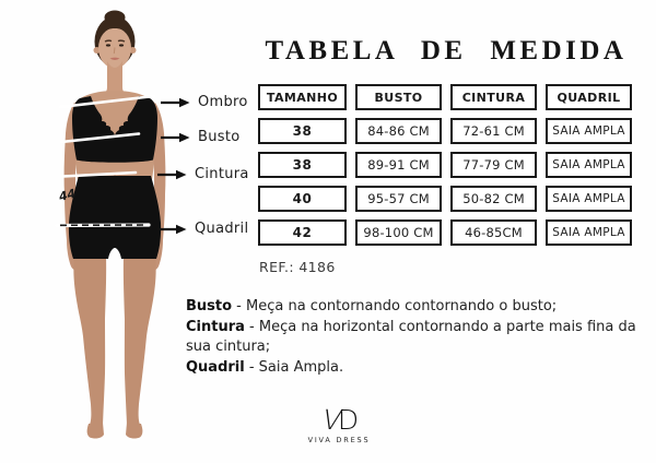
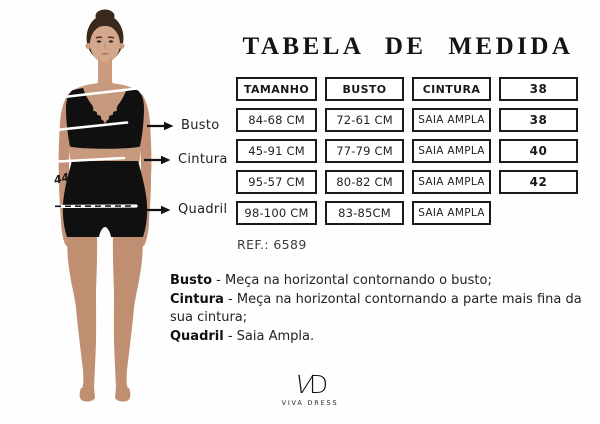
- Ombro
  Busto
  Cintura
  Quadril
  TABELA DE MEDIDA
  TAMANHO
  BUSTO
  CINTURA
- QUADRIL
  38
- 84-86 CM
+ 84-68 CM
  72-61 CM
  SAIA AMPLA
  38
- 89-91 CM
+ 45-91 CM
  77-79 CM
  SAIA AMPLA
  40
  95-57 CM
- 50-82 CM
+ 80-82 CM
  SAIA AMPLA
  42
  98-100 CM
- 46-85CM
+ 83-85CM
  SAIA AMPLA
- REF.: 4186
+ REF.: 6589
- Busto - Meça na contornando contornando o busto;
+ Busto - Meça na horizontal contornando o busto;
  Cintura - Meça na horizontal contornando a parte mais fina da sua cintura;
  Quadril - Saia Ampla.
  VIVA DRESS
